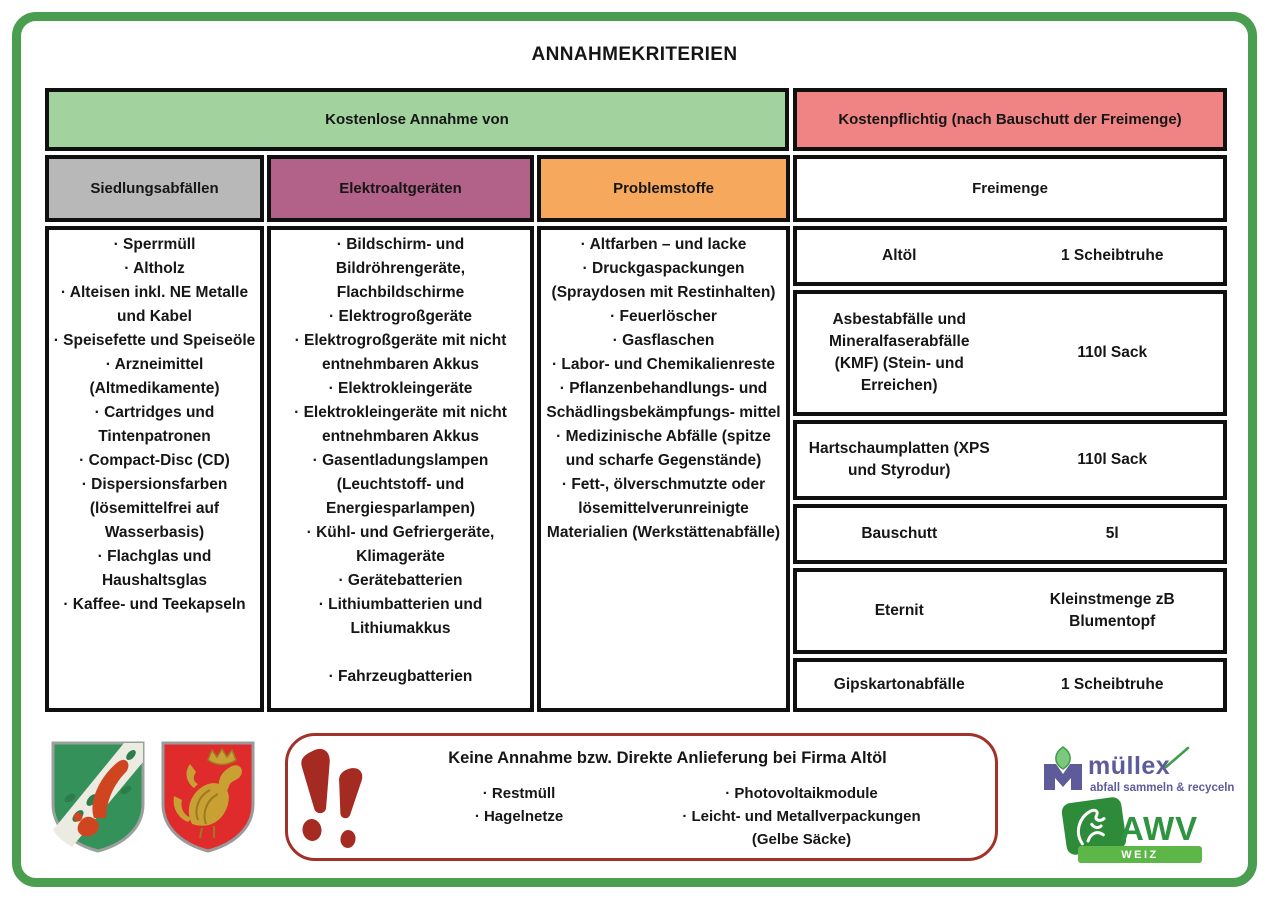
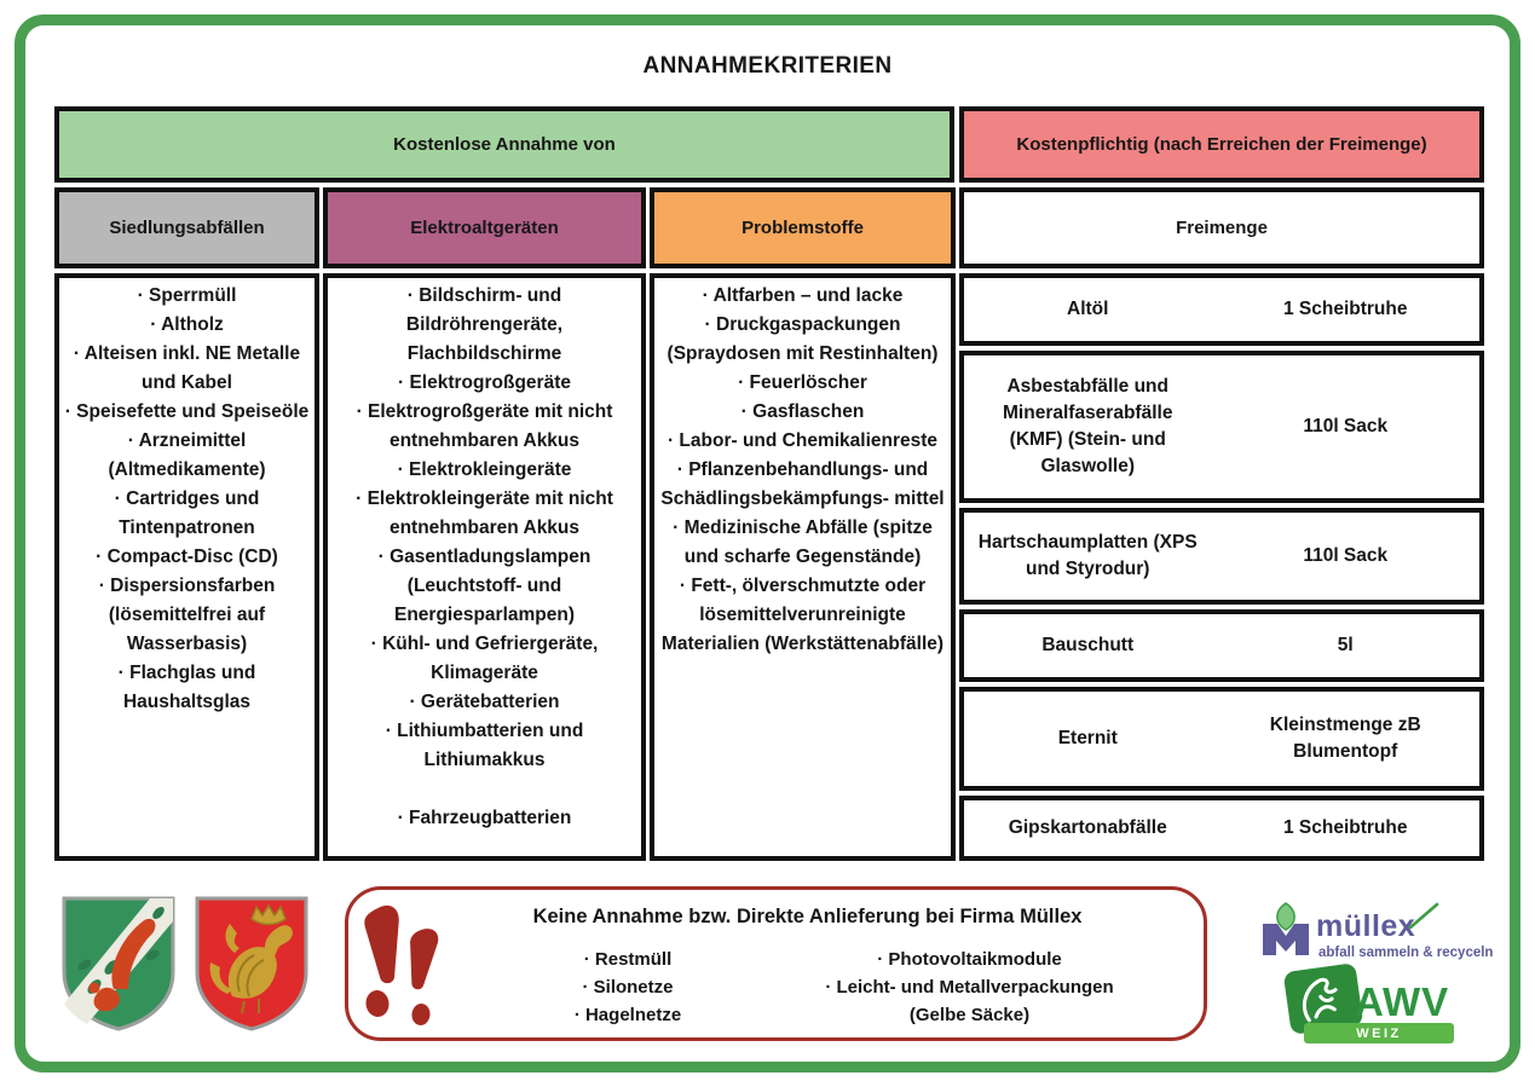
  ANNAHMEKRITERIEN
  Kostenlose Annahme von
- Kostenpflichtig (nach Bauschutt der Freimenge)
+ Kostenpflichtig (nach Erreichen der Freimenge)
  Siedlungsabfällen
  Elektroaltgeräten
  Problemstoffe
  Freimenge
  · Sperrmüll
  · Altholz
  · Alteisen inkl. NE Metalle und Kabel
  · Speisefette und Speiseöle
  · Arzneimittel (Altmedikamente)
  · Cartridges und Tintenpatronen
  · Compact-Disc (CD)
  · Dispersionsfarben (lösemittelfrei auf Wasserbasis)
  · Flachglas und Haushaltsglas
- · Kaffee- und Teekapseln
  · Bildschirm- und Bildröhrengeräte, Flachbildschirme
  · Elektrogroßgeräte
  · Elektrogroßgeräte mit nicht entnehmbaren Akkus
  · Elektrokleingeräte
  · Elektrokleingeräte mit nicht entnehmbaren Akkus
  · Gasentladungslampen (Leuchtstoff- und Energiesparlampen)
  · Kühl- und Gefriergeräte, Klimageräte
  · Gerätebatterien
  · Lithiumbatterien und Lithiumakkus
  · Fahrzeugbatterien
  · Altfarben – und lacke
  · Druckgaspackungen (Spraydosen mit Restinhalten)
  · Feuerlöscher
  · Gasflaschen
  · Labor- und Chemikalienreste
  · Pflanzenbehandlungs- und Schädlingsbekämpfungs- mittel
  · Medizinische Abfälle (spitze und scharfe Gegenstände)
  · Fett-, ölverschmutzte oder lösemittelverunreinigte Materialien (Werkstättenabfälle)
  Altöl
  1 Scheibtruhe
- Asbestabfälle und Mineralfaserabfälle (KMF) (Stein- und Erreichen)
+ Asbestabfälle und Mineralfaserabfälle (KMF) (Stein- und Glaswolle)
  110l Sack
  Hartschaumplatten (XPS und Styrodur)
  110l Sack
  Bauschutt
  5l
  Eternit
  Kleinstmenge zB Blumentopf
  Gipskartonabfälle
  1 Scheibtruhe
- Keine Annahme bzw. Direkte Anlieferung bei Firma Altöl
+ Keine Annahme bzw. Direkte Anlieferung bei Firma Müllex
  · Restmüll
+ · Silonetze
  · Hagelnetze
  · Photovoltaikmodule
  · Leicht- und Metallverpackungen
  (Gelbe Säcke)
  müllex
  abfall sammeln & recyceln
  AWV
  WEIZ
